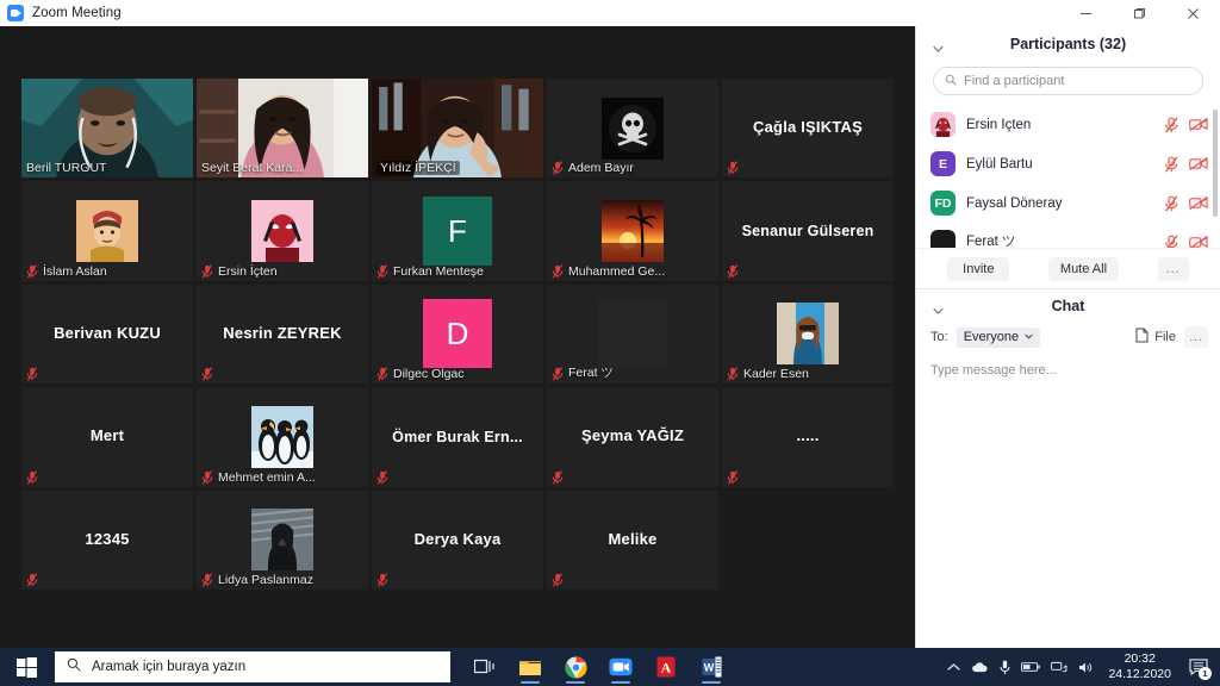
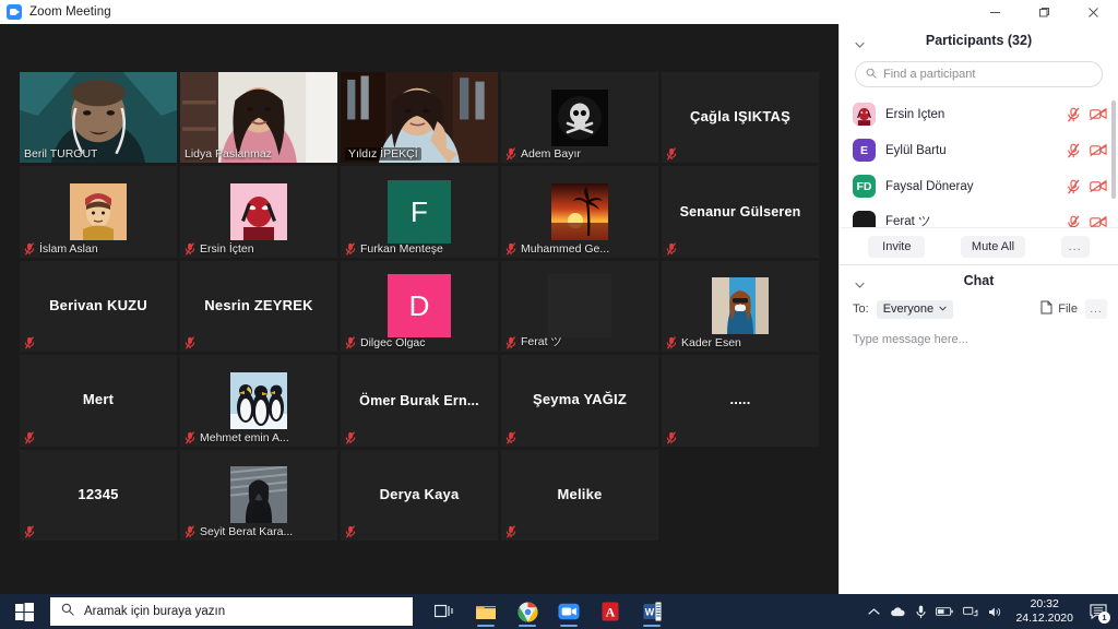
  Zoom Meeting
  Beril TURGUT
- Seyit Berat Kara...
+ Lidya Paslanmaz
  Yıldız İPEKÇİ
  Adem Bayır
  Çağla IŞIKTAŞ
  İslam Aslan
  Ersin İçten
  F
  Furkan Menteşe
  Muhammed Ge...
  Senanur Gülseren
  Berivan KUZU
  Nesrin ZEYREK
  D
  Dilgec Olgac
  Ferat ツ
  Kader Esen
  Mert
  Mehmet emin A...
  Ömer Burak Ern...
  Şeyma YAĞIZ
  .....
  12345
- Lidya Paslanmaz
+ Seyit Berat Kara...
  Derya Kaya
  Melike
  Participants (32)
  Find a participant
  Ersin İçten
  E
  Eylül Bartu
  FD
  Faysal Döneray
  Ferat ツ
  Invite
  Mute All
  ...
  Chat
  To:
  Everyone
  File
  ...
  Type message here...
  Aramak için buraya yazın
  A
  W
  20:32
  24.12.2020
  1
